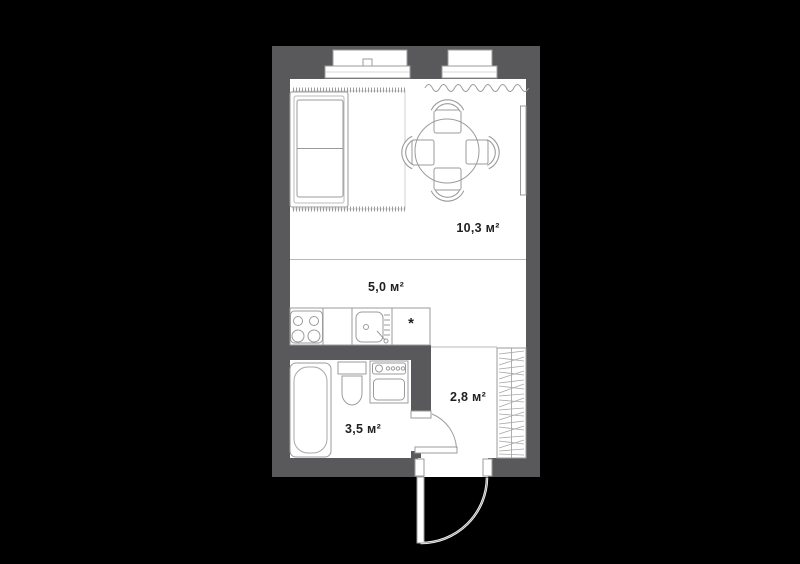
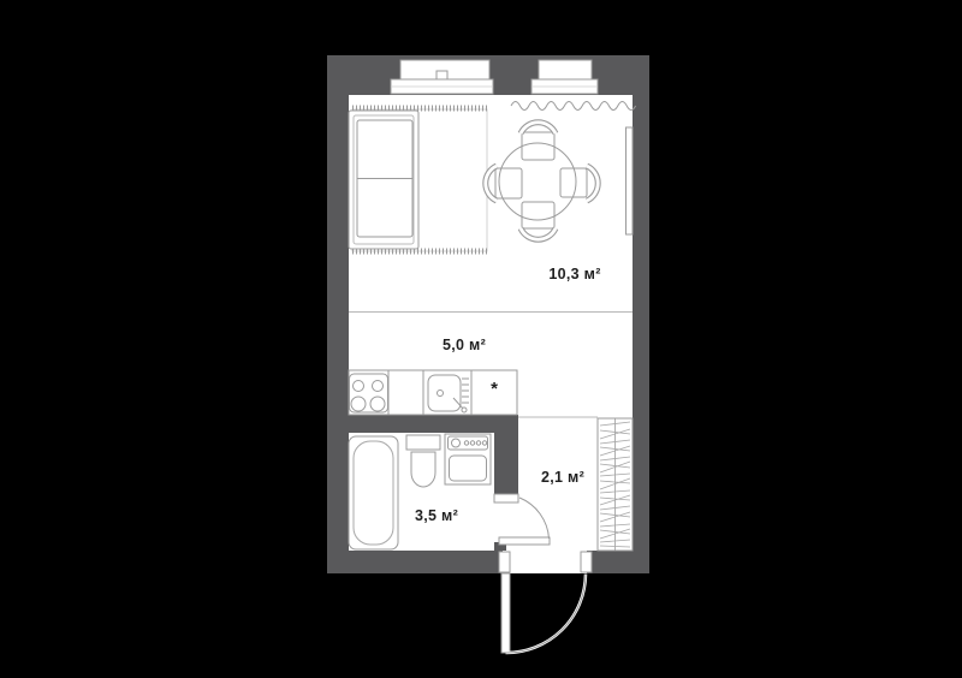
  10,3 м²
  5,0 м²
  3,5 м²
- 2,8 м²
+ 2,1 м²
  *
